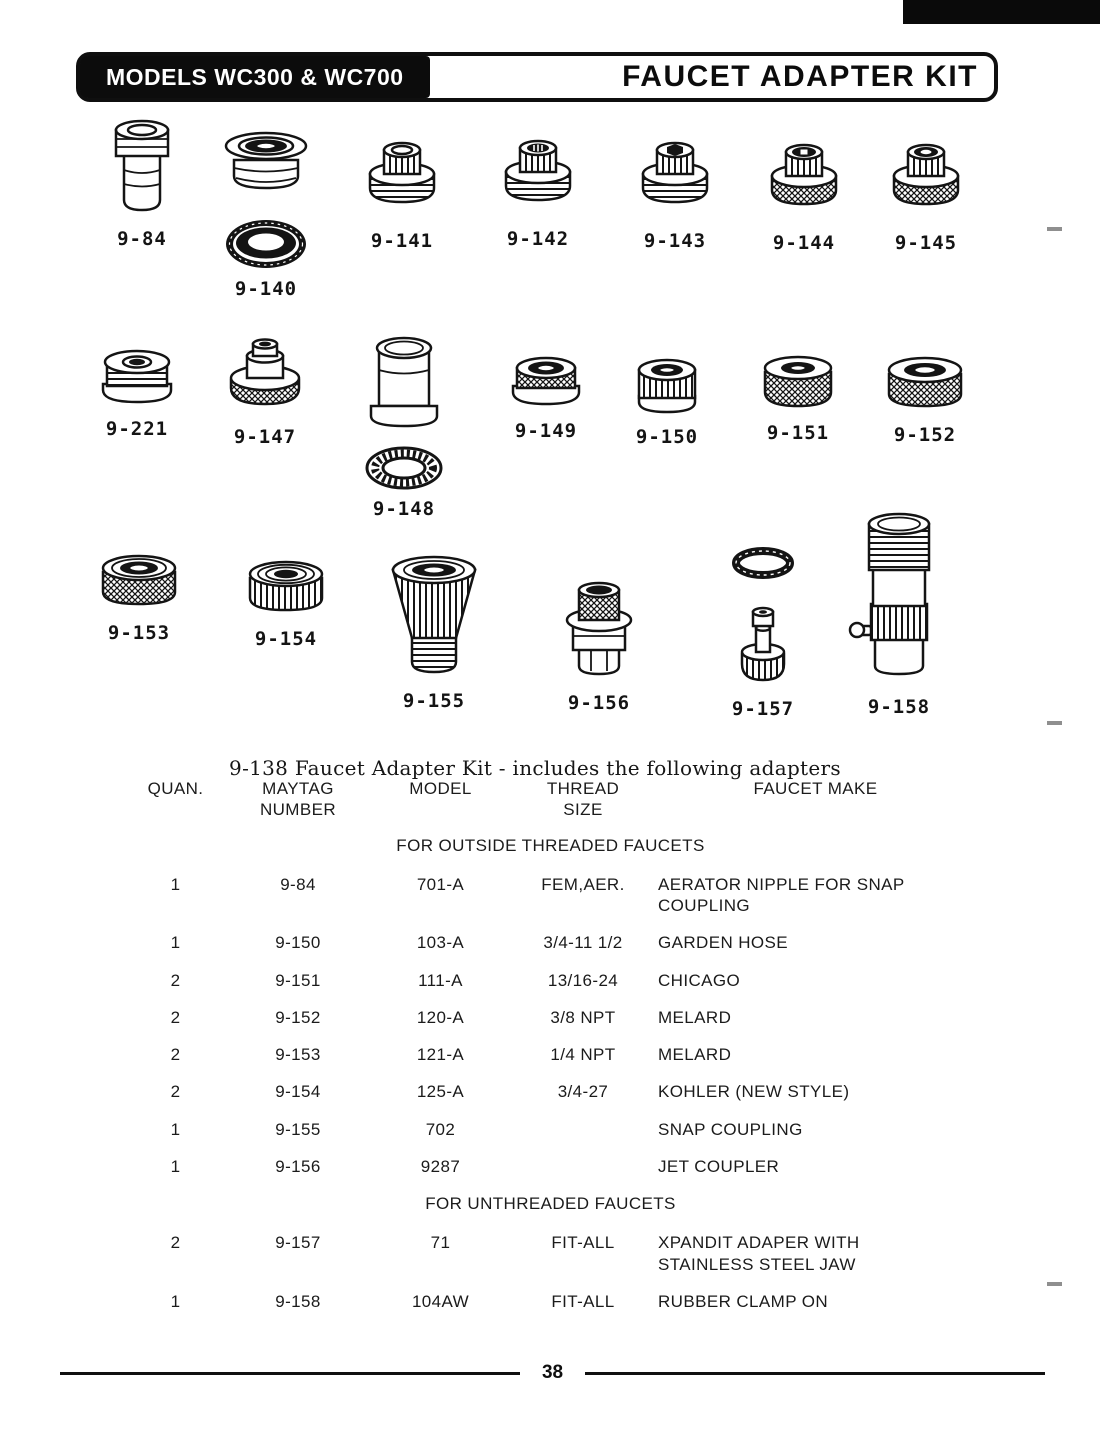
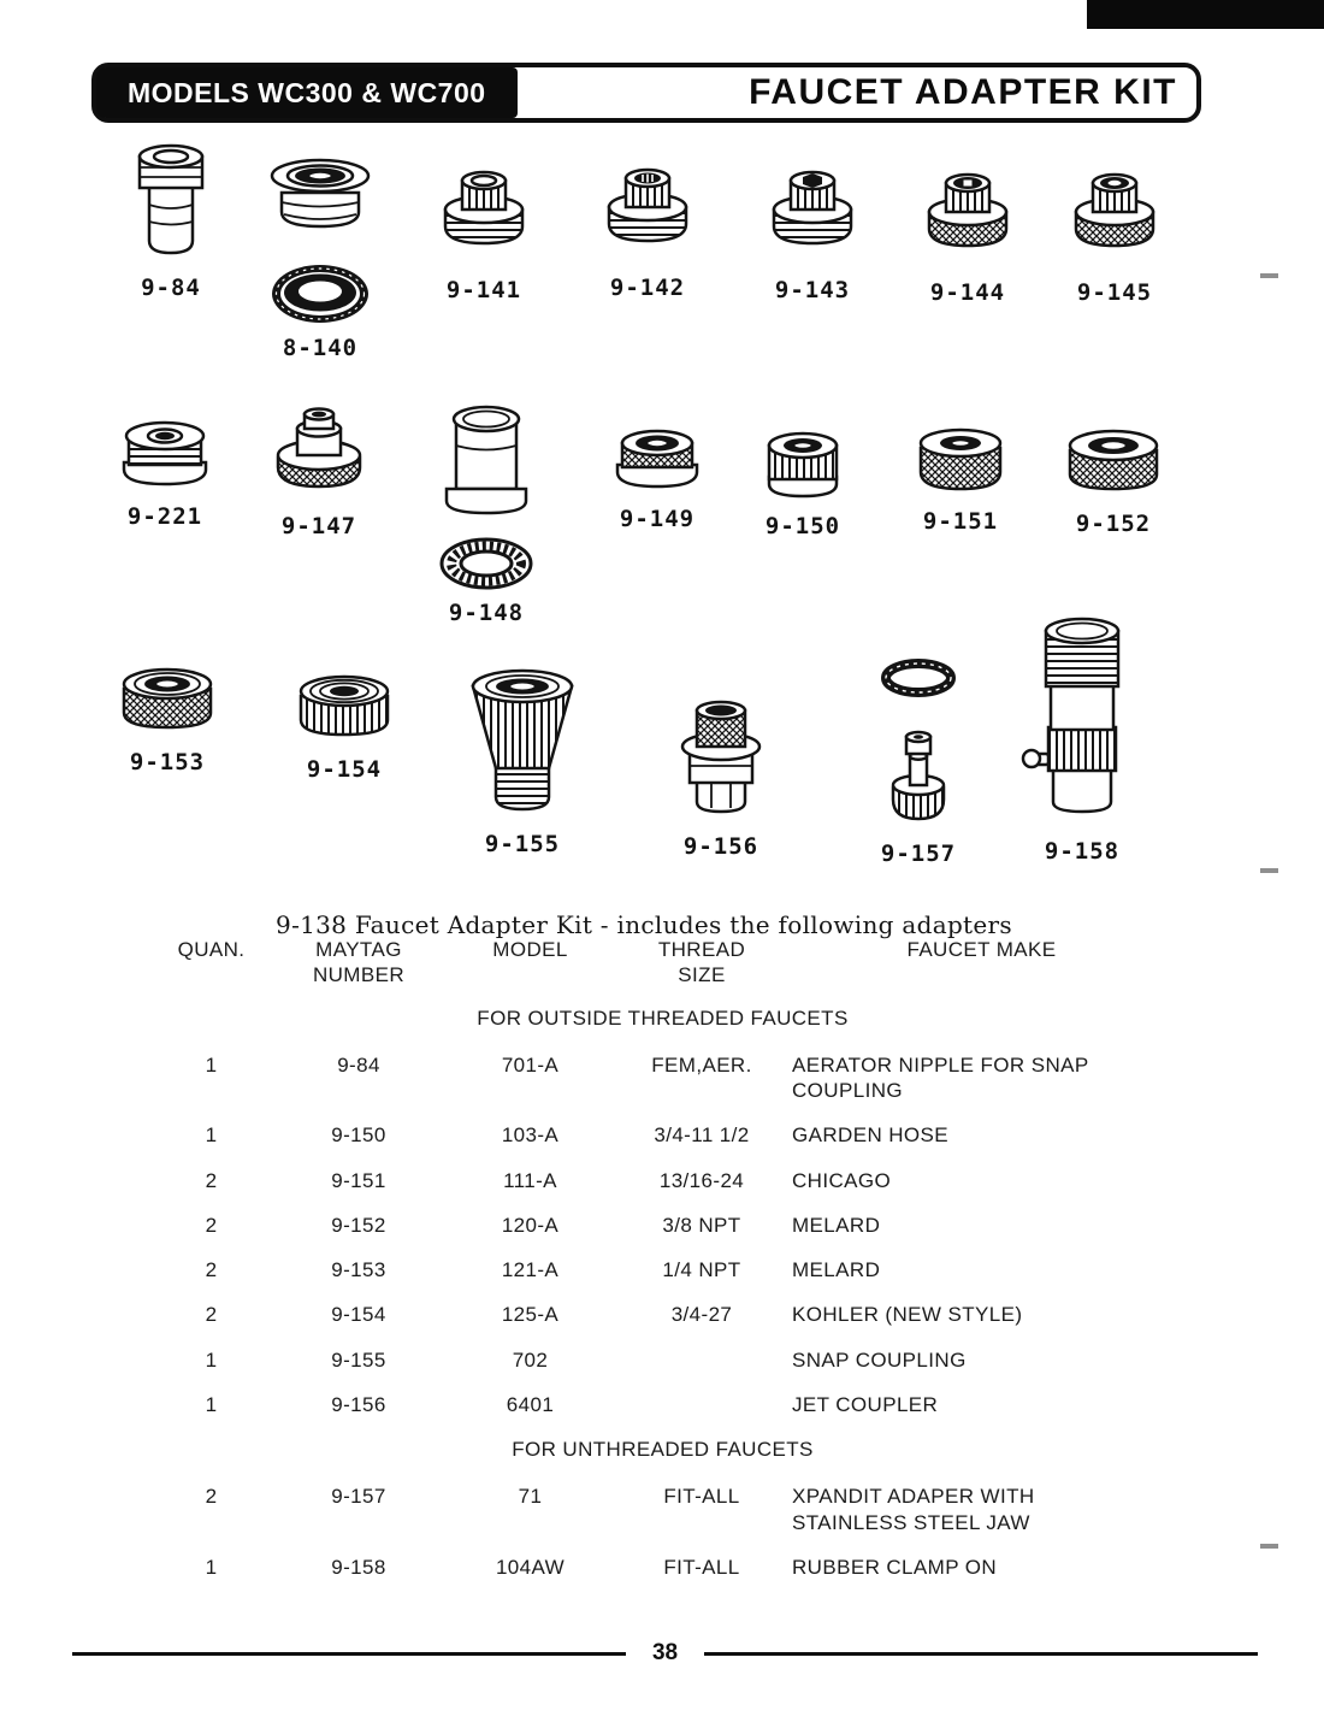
  MODELS WC300 & WC700
  FAUCET ADAPTER KIT
  9-84
- 9-140
+ 8-140
  9-141
  9-142
  9-143
  9-144
  9-145
  9-221
  9-147
  9-148
  9-149
  9-150
  9-151
  9-152
  9-153
  9-154
  9-155
  9-156
  9-157
  9-158
  9-138 Faucet Adapter Kit - includes the following adapters
  QUAN.
  MAYTAG
  NUMBER
  MODEL
  THREAD
  SIZE
  FAUCET MAKE
  FOR OUTSIDE THREADED FAUCETS
  1
  9-84
  701-A
  FEM,AER.
  AERATOR NIPPLE FOR SNAP
  COUPLING
  1
  9-150
  103-A
  3/4-11 1/2
  GARDEN HOSE
  2
  9-151
  111-A
  13/16-24
  CHICAGO
  2
  9-152
  120-A
  3/8 NPT
  MELARD
  2
  9-153
  121-A
  1/4 NPT
  MELARD
  2
  9-154
  125-A
  3/4-27
  KOHLER (NEW STYLE)
  1
  9-155
  702
  SNAP COUPLING
  1
  9-156
- 9287
+ 6401
  JET COUPLER
  FOR UNTHREADED FAUCETS
  2
  9-157
  71
  FIT-ALL
  XPANDIT ADAPER WITH
  STAINLESS STEEL JAW
  1
  9-158
  104AW
  FIT-ALL
  RUBBER CLAMP ON
  38
